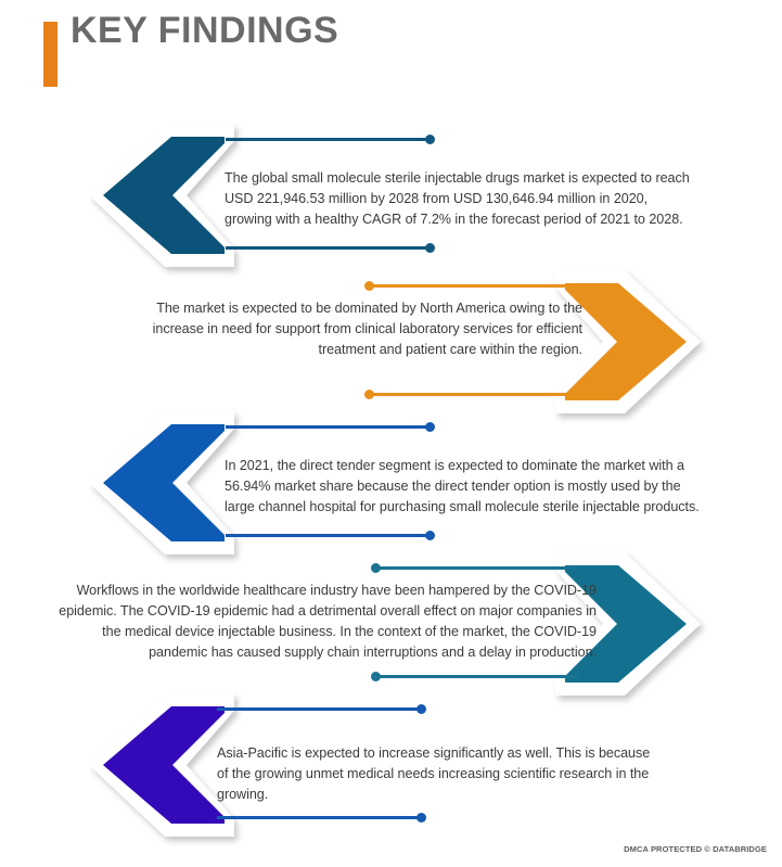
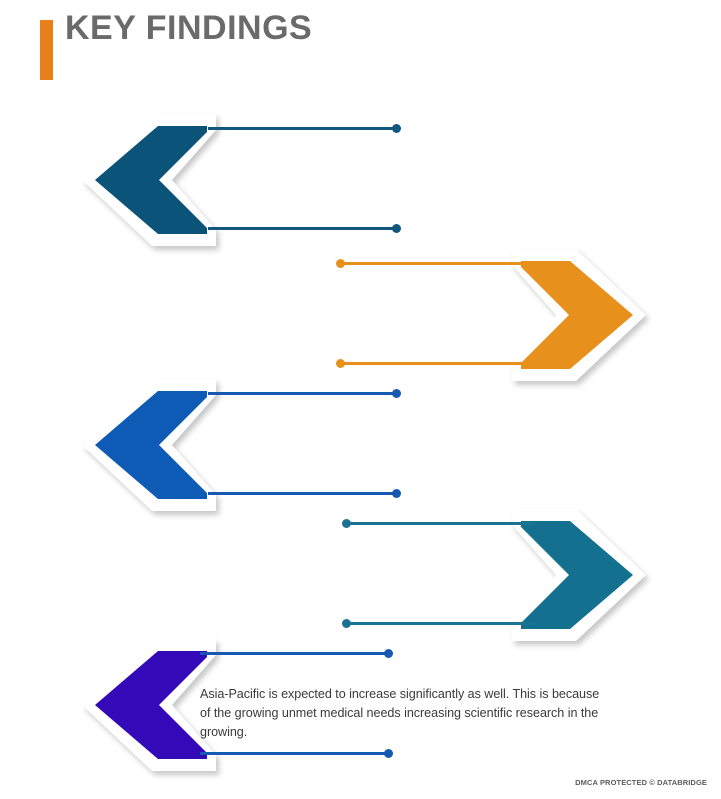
  KEY FINDINGS
- The global small molecule sterile injectable drugs market is expected to reach USD 221,946.53 million by 2028 from USD 130,646.94 million in 2020, growing with a healthy CAGR of 7.2% in the forecast period of 2021 to 2028.
- The market is expected to be dominated by North America owing to the increase in need for support from clinical laboratory services for efficient treatment and patient care within the region.
- In 2021, the direct tender segment is expected to dominate the market with a 56.94% market share because the direct tender option is mostly used by the large channel hospital for purchasing small molecule sterile injectable products.
- Workflows in the worldwide healthcare industry have been hampered by the COVID-19 epidemic. The COVID-19 epidemic had a detrimental overall effect on major companies in the medical device injectable business. In the context of the market, the COVID-19 pandemic has caused supply chain interruptions and a delay in production.
  Asia-Pacific is expected to increase significantly as well. This is because of the growing unmet medical needs increasing scientific research in the growing.
  DMCA PROTECTED © DATABRIDGE
